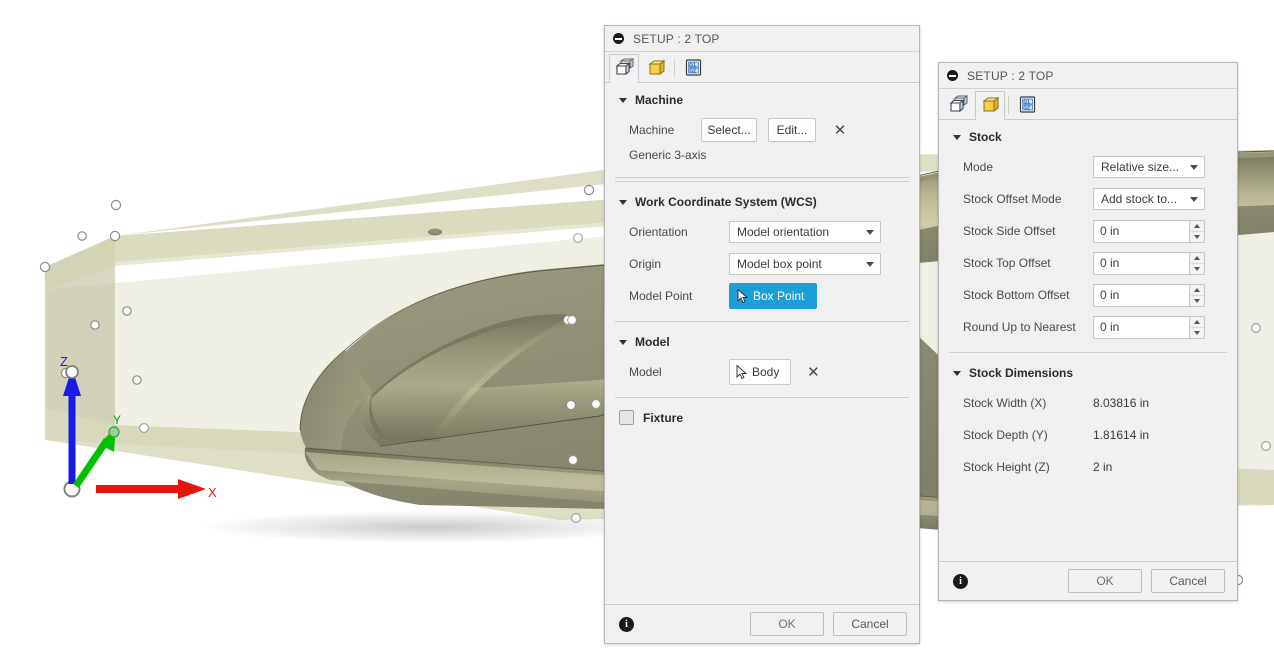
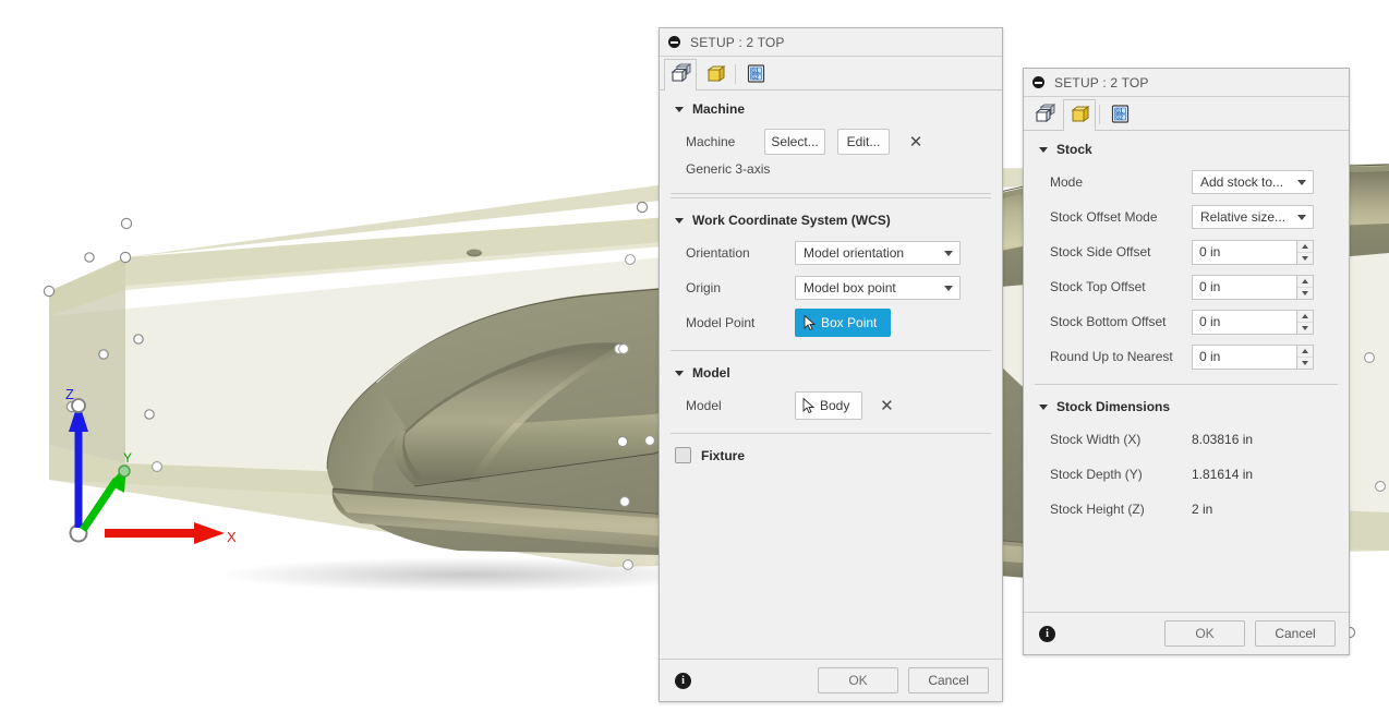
  Z
  Y
  X
  SETUP : 2 TOP
  Machine
  Machine
  Select...
  Edit...
  ✕
  Generic 3-axis
  Work Coordinate System (WCS)
  Orientation
  Model orientation
  Origin
  Model box point
  Model Point
  Box Point
  Model
  Model
  Body
  ✕
  Fixture
  i
  OK
  Cancel
  SETUP : 2 TOP
  Stock
  Mode
- Relative size...
+ Add stock to...
  Stock Offset Mode
- Add stock to...
+ Relative size...
  Stock Side Offset
  0 in
  Stock Top Offset
  0 in
  Stock Bottom Offset
  0 in
  Round Up to Nearest
  0 in
  Stock Dimensions
  Stock Width (X)
  8.03816 in
  Stock Depth (Y)
  1.81614 in
  Stock Height (Z)
  2 in
  i
  OK
  Cancel
